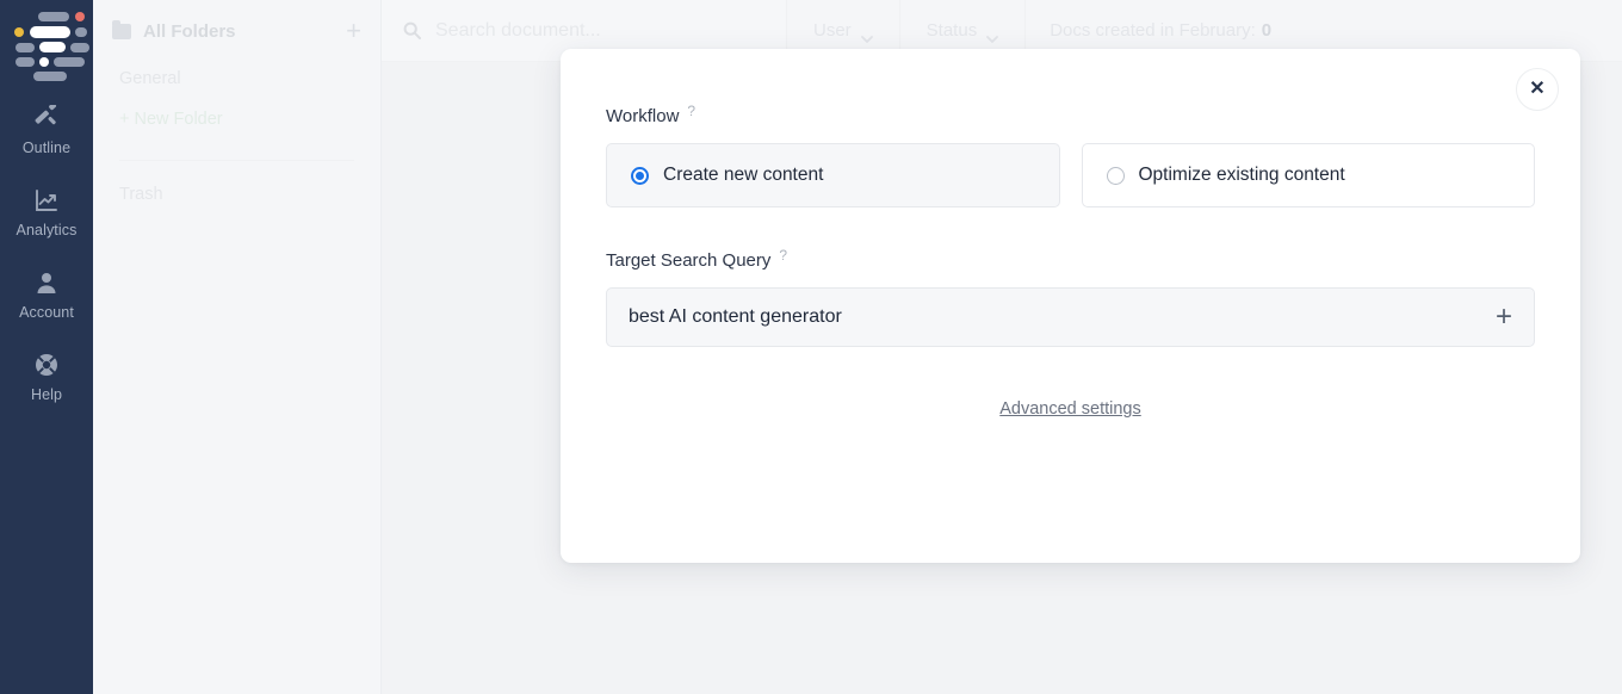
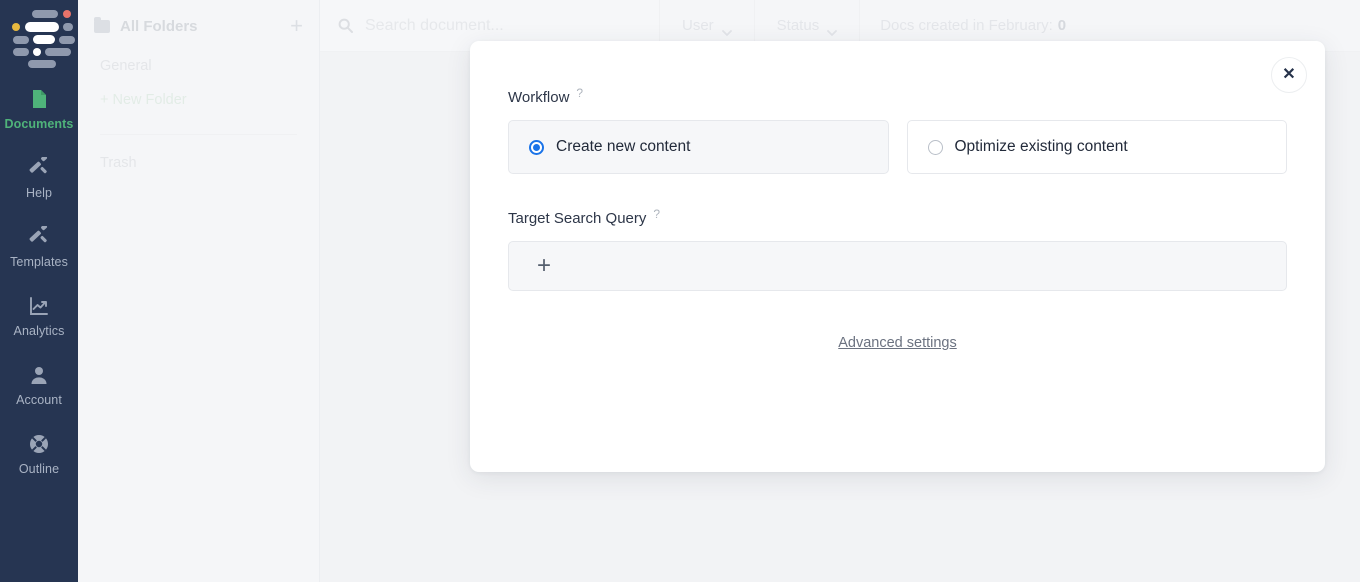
+ Documents
- Outline
+ Help
+ Templates
  Analytics
  Account
- Help
+ Outline
  All Folders
  +
  0
  ✕
  Workflow
  ?
  Create new content
  Optimize existing content
  Target Search Query
  ?
- best AI content generator
  +
  Advanced settings
